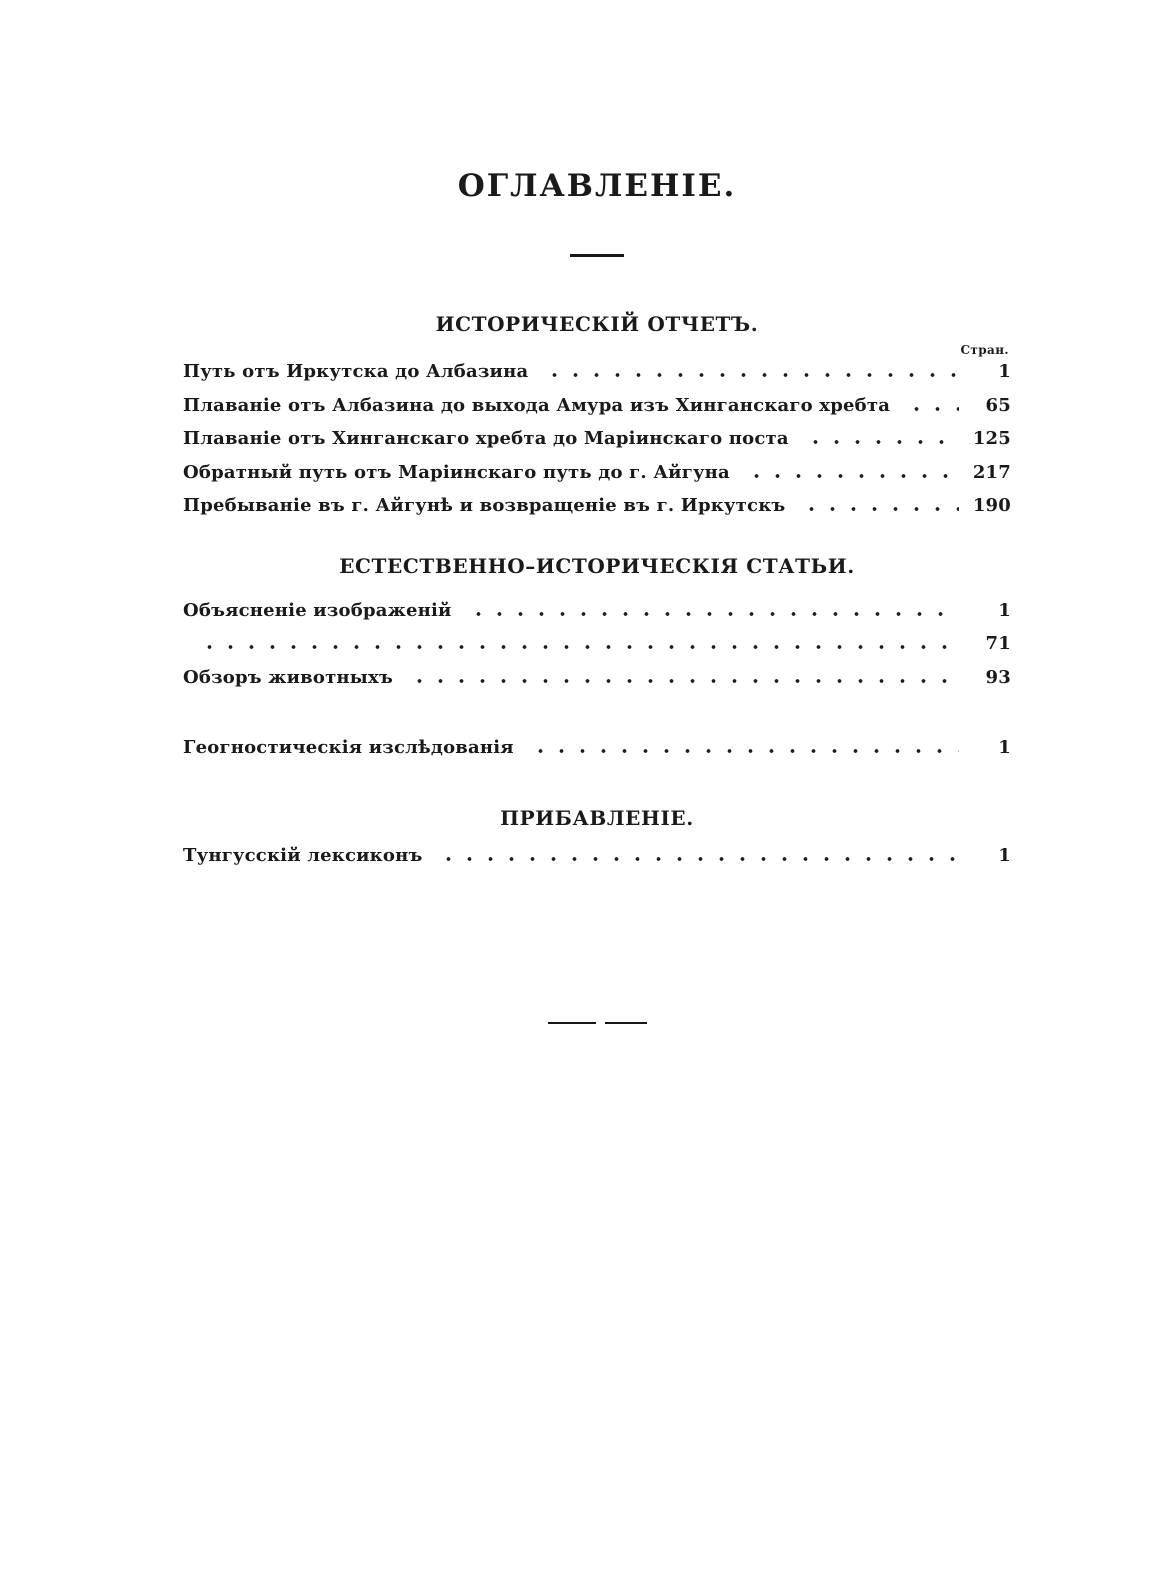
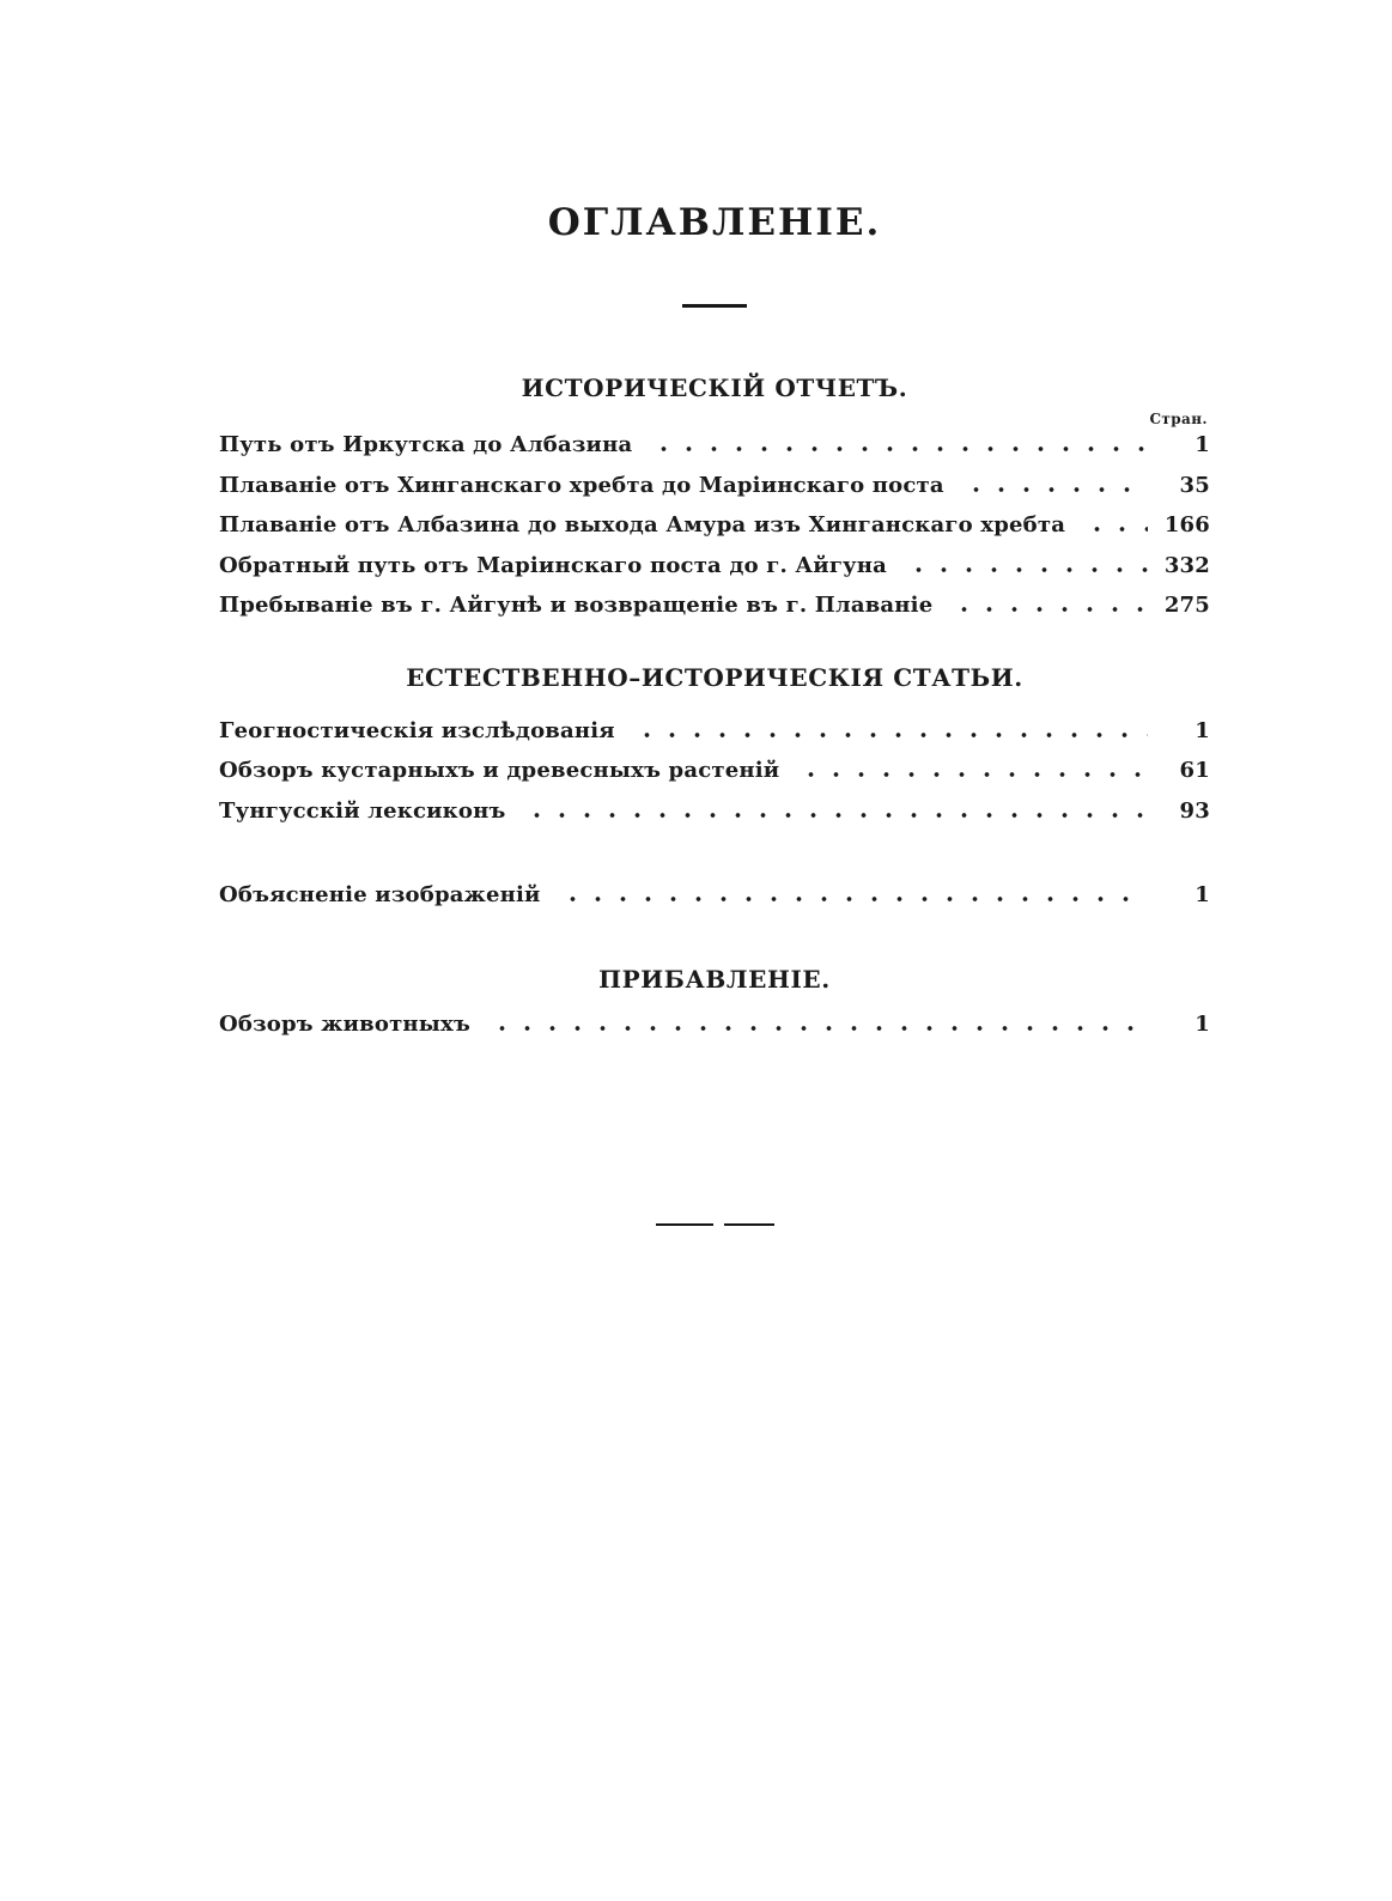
  ОГЛАВЛЕНІЕ.
  ИСТОРИЧЕСКІЙ ОТЧЕТЪ.
  Стран.
  Путь отъ Иркутска до Албазина
  1
- Плаваніе отъ Албазина до выхода Амура изъ Хинганскаго хребта
+ Плаваніе отъ Хинганскаго хребта до Маріинскаго поста
- 65
+ 35
- Плаваніе отъ Хинганскаго хребта до Маріинскаго поста
+ Плаваніе отъ Албазина до выхода Амура изъ Хинганскаго хребта
- 125
+ 166
- Обратный путь отъ Маріинскаго путь до г. Айгуна
+ Обратный путь отъ Маріинскаго поста до г. Айгуна
- 217
+ 332
- Пребываніе въ г. Айгунѣ и возвращеніе въ г. Иркутскъ
+ Пребываніе въ г. Айгунѣ и возвращеніе въ г. Плаваніе
- 190
+ 275
  ЕСТЕСТВЕННО–ИСТОРИЧЕСКІЯ СТАТЬИ.
- Объясненіе изображеній
+ Геогностическія изслѣдованія
  1
+ Обзоръ кустарныхъ и древесныхъ растеній
- 71
+ 61
- Обзоръ животныхъ
+ Тунгусскій лексиконъ
  93
- Геогностическія изслѣдованія
+ Объясненіе изображеній
  1
  ПРИБАВЛЕНІЕ.
- Тунгусскій лексиконъ
+ Обзоръ животныхъ
  1
